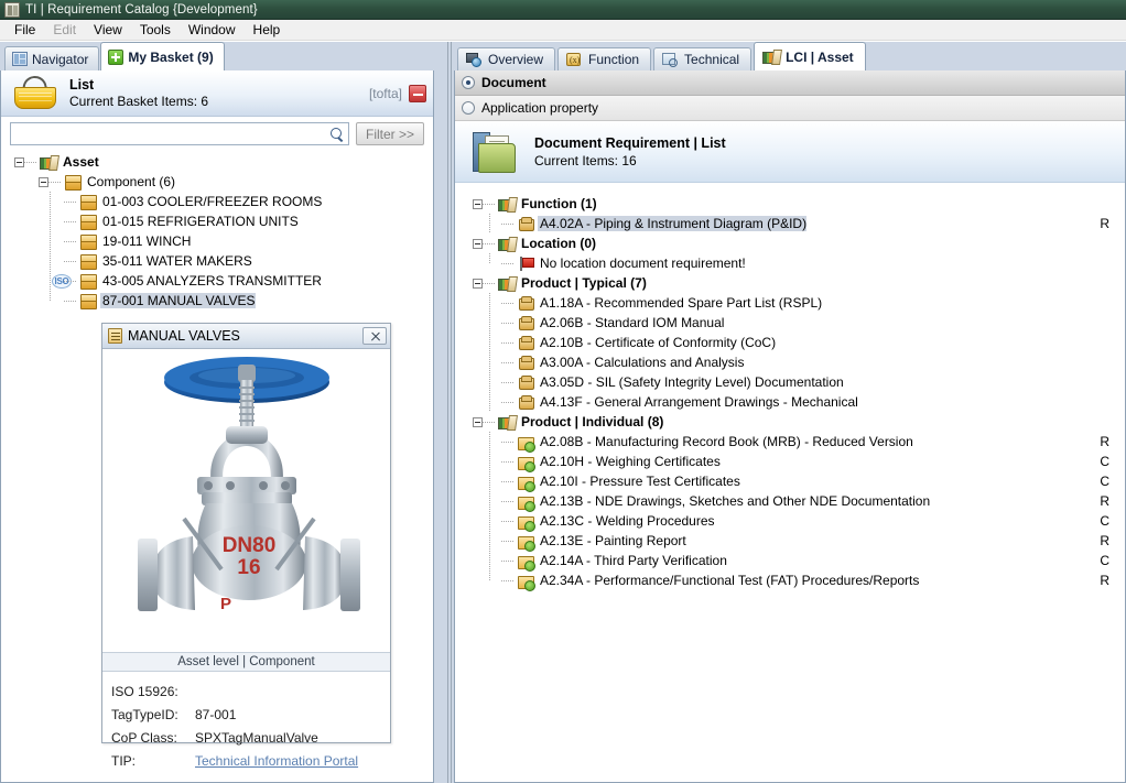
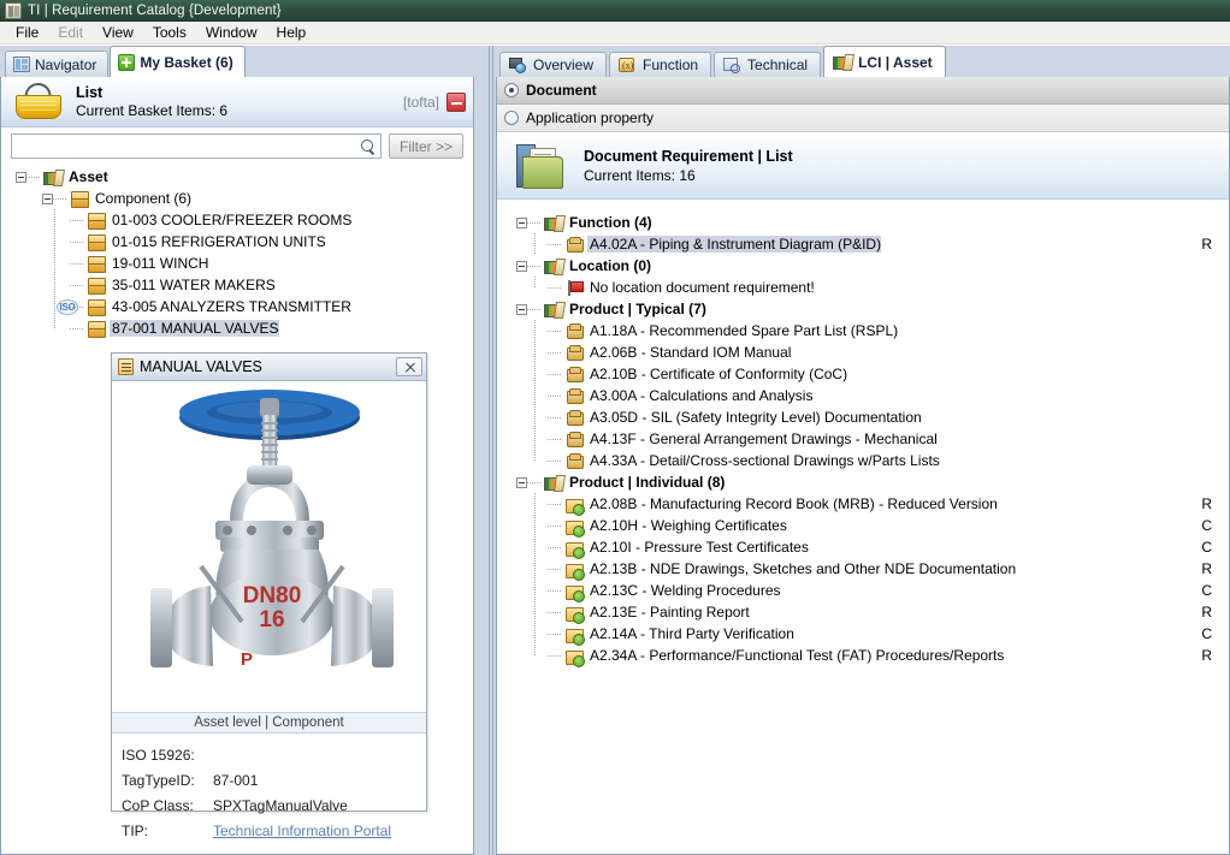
  TI | Requirement Catalog {Development}
  File
  Edit
  View
  Tools
  Window
  Help
  Navigator
- My Basket (9)
+ My Basket (6)
  List
  Current Basket Items: 6
  [tofta]
  Filter >>
  Asset
  Component (6)
  01-003 COOLER/FREEZER ROOMS
  01-015 REFRIGERATION UNITS
  19-011 WINCH
  35-011 WATER MAKERS
  43-005 ANALYZERS TRANSMITTER
  87-001 MANUAL VALVES
  MANUAL VALVES
  DN80
  16
  P
  Asset level | Component
  ISO 15926:
  TagTypeID:
  87-001
  CoP Class:
  SPXTagManualValve
  TIP:
  Technical Information Portal
  Overview
  (x)
  Function
  Technical
  LCI | Asset
  Document
  Application property
  Document Requirement | List
  Current Items: 16
- Function (1)
+ Function (4)
  A4.02A - Piping & Instrument Diagram (P&ID)
  R
  Location (0)
  No location document requirement!
  Product | Typical (7)
  A1.18A - Recommended Spare Part List (RSPL)
  A2.06B - Standard IOM Manual
  A2.10B - Certificate of Conformity (CoC)
  A3.00A - Calculations and Analysis
  A3.05D - SIL (Safety Integrity Level) Documentation
  A4.13F - General Arrangement Drawings - Mechanical
+ A4.33A - Detail/Cross-sectional Drawings w/Parts Lists
  Product | Individual (8)
  A2.08B - Manufacturing Record Book (MRB) - Reduced Version
  R
  A2.10H - Weighing Certificates
  C
  A2.10I - Pressure Test Certificates
  C
  A2.13B - NDE Drawings, Sketches and Other NDE Documentation
  R
  A2.13C - Welding Procedures
  C
  A2.13E - Painting Report
  R
  A2.14A - Third Party Verification
  C
  A2.34A - Performance/Functional Test (FAT) Procedures/Reports
  R
